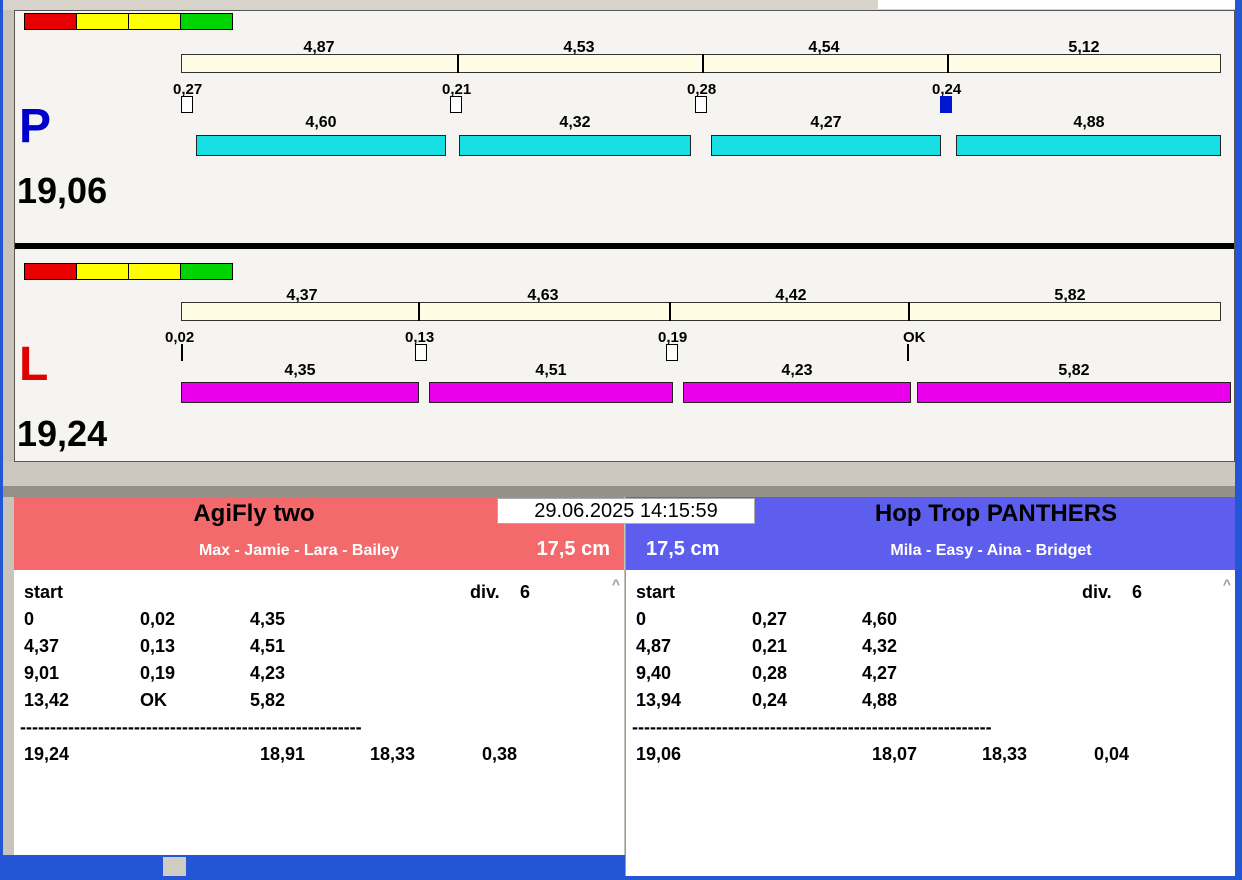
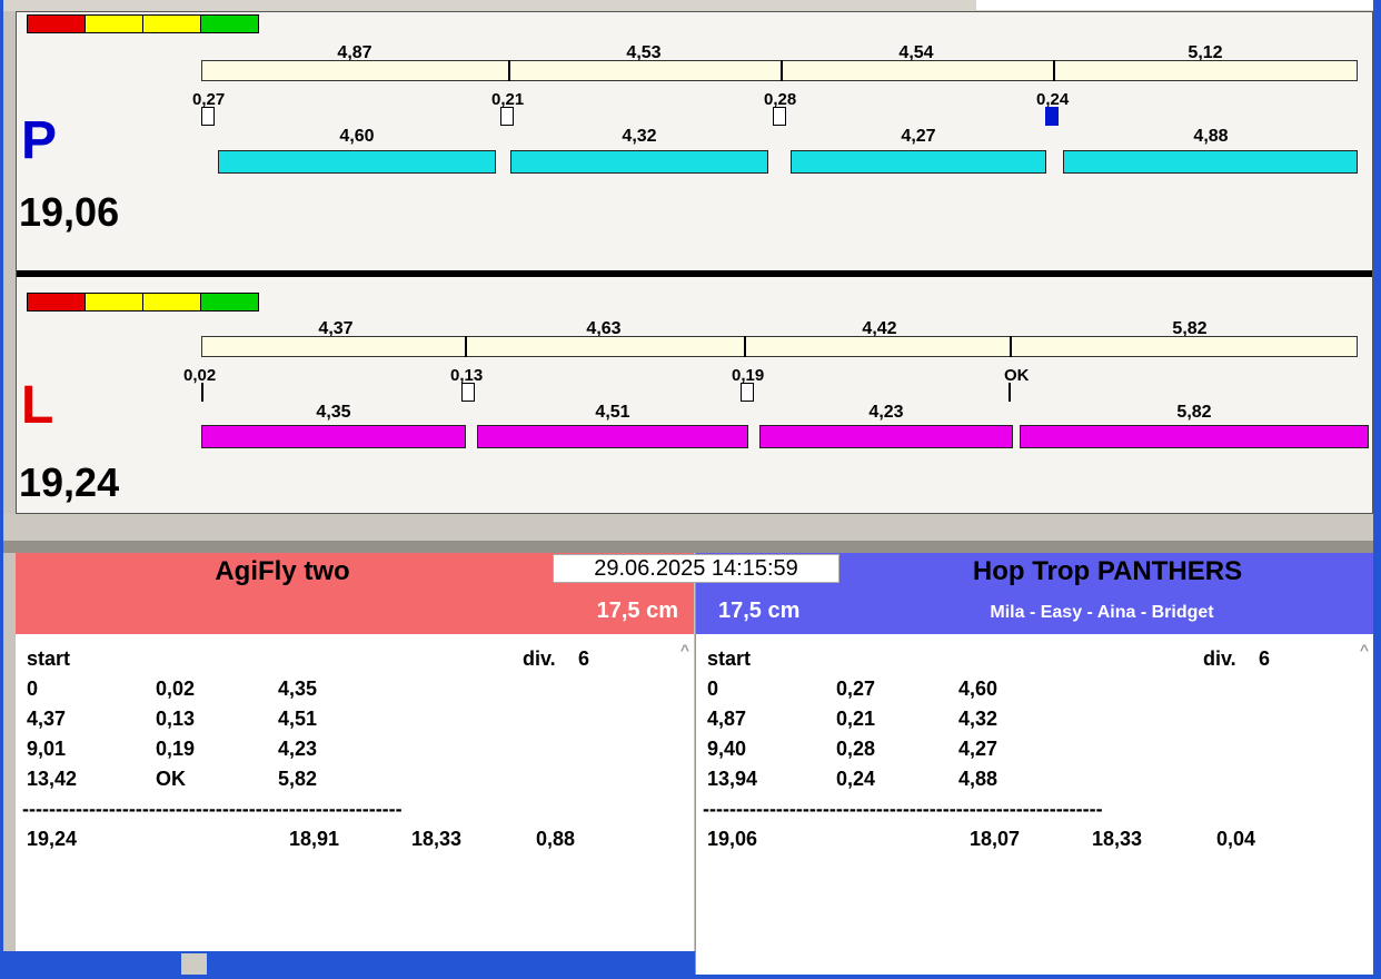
  4,87
  4,53
  4,54
  5,12
  0,27
  0,21
  0,28
  0,24
  4,60
  4,32
  4,27
  4,88
  P
  19,06
  4,37
  4,63
  4,42
  5,82
  0,02
  0,13
  0,19
  OK
  4,35
  4,51
  4,23
  5,82
  L
  19,24
  AgiFly two
- Max - Jamie - Lara - Bailey
  17,5 cm
  ^
  start
  div.
  6
  0
  0,02
  4,35
  4,37
  0,13
  4,51
  9,01
  0,19
  4,23
  13,42
  OK
  5,82
  ---------------------------------------------------------
  19,24
  18,91
  18,33
- 0,38
+ 0,88
  Hop Trop PANTHERS
  Mila - Easy - Aina - Bridget
  17,5 cm
  ^
  start
  div.
  6
  0
  0,27
  4,60
  4,87
  0,21
  4,32
  9,40
  0,28
  4,27
  13,94
  0,24
  4,88
  ------------------------------------------------------------
  19,06
  18,07
  18,33
  0,04
  29.06.2025 14:15:59
